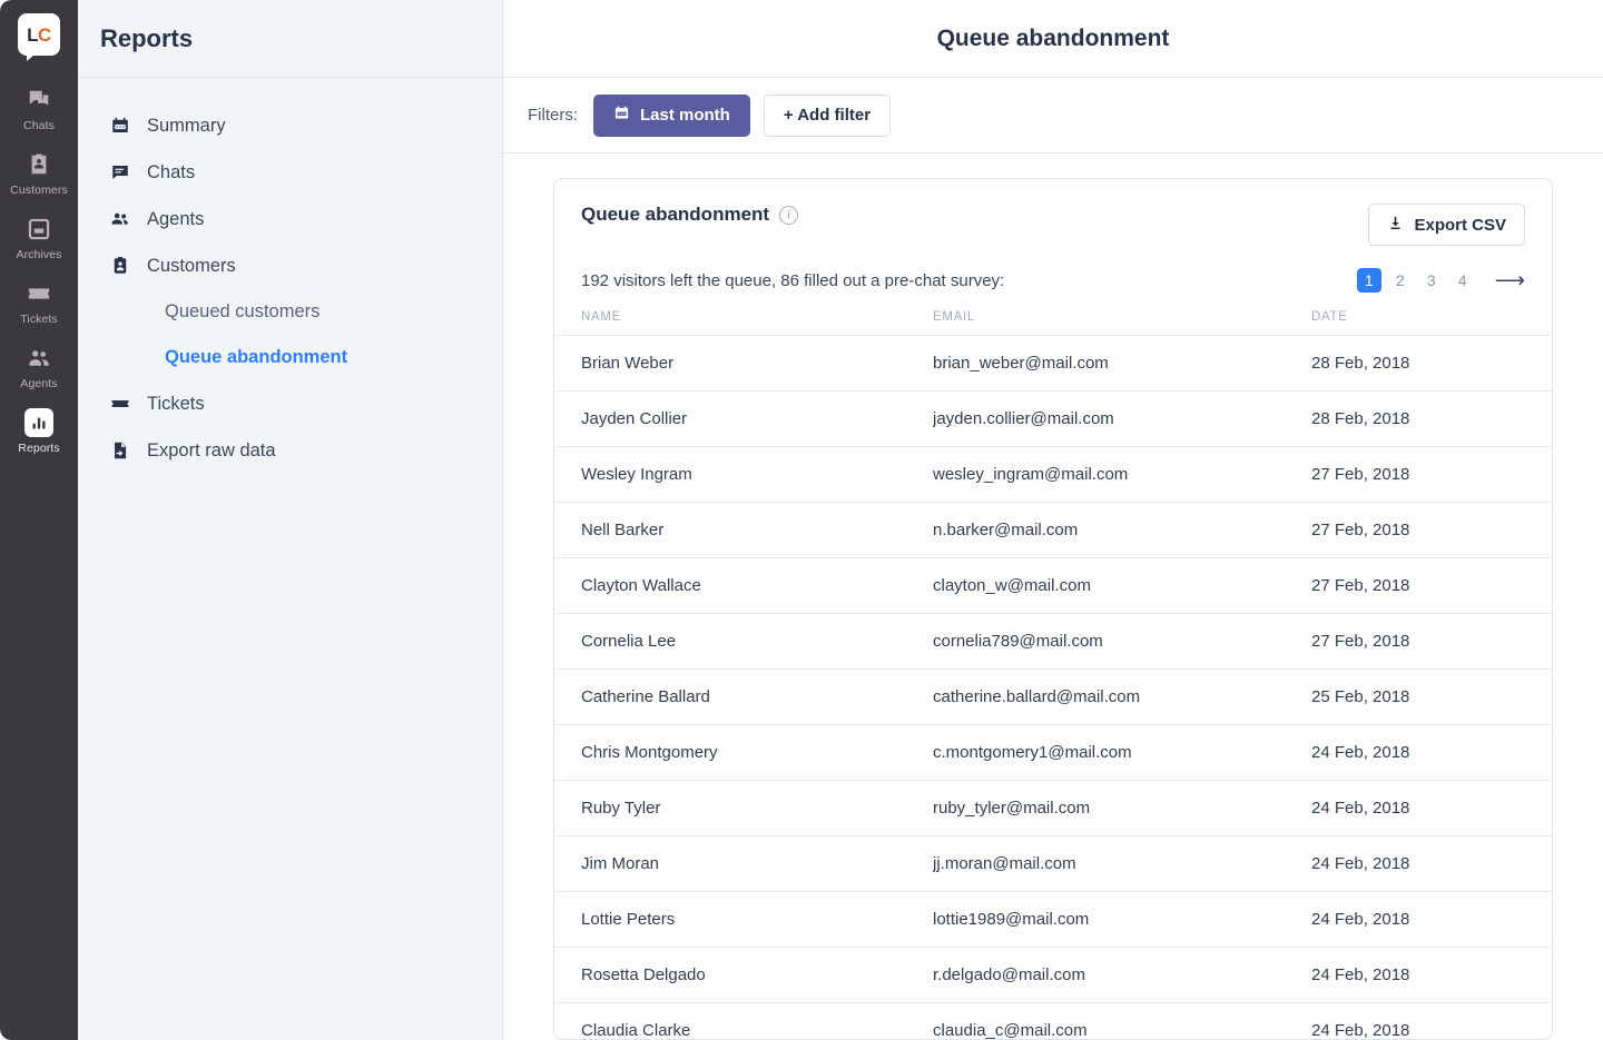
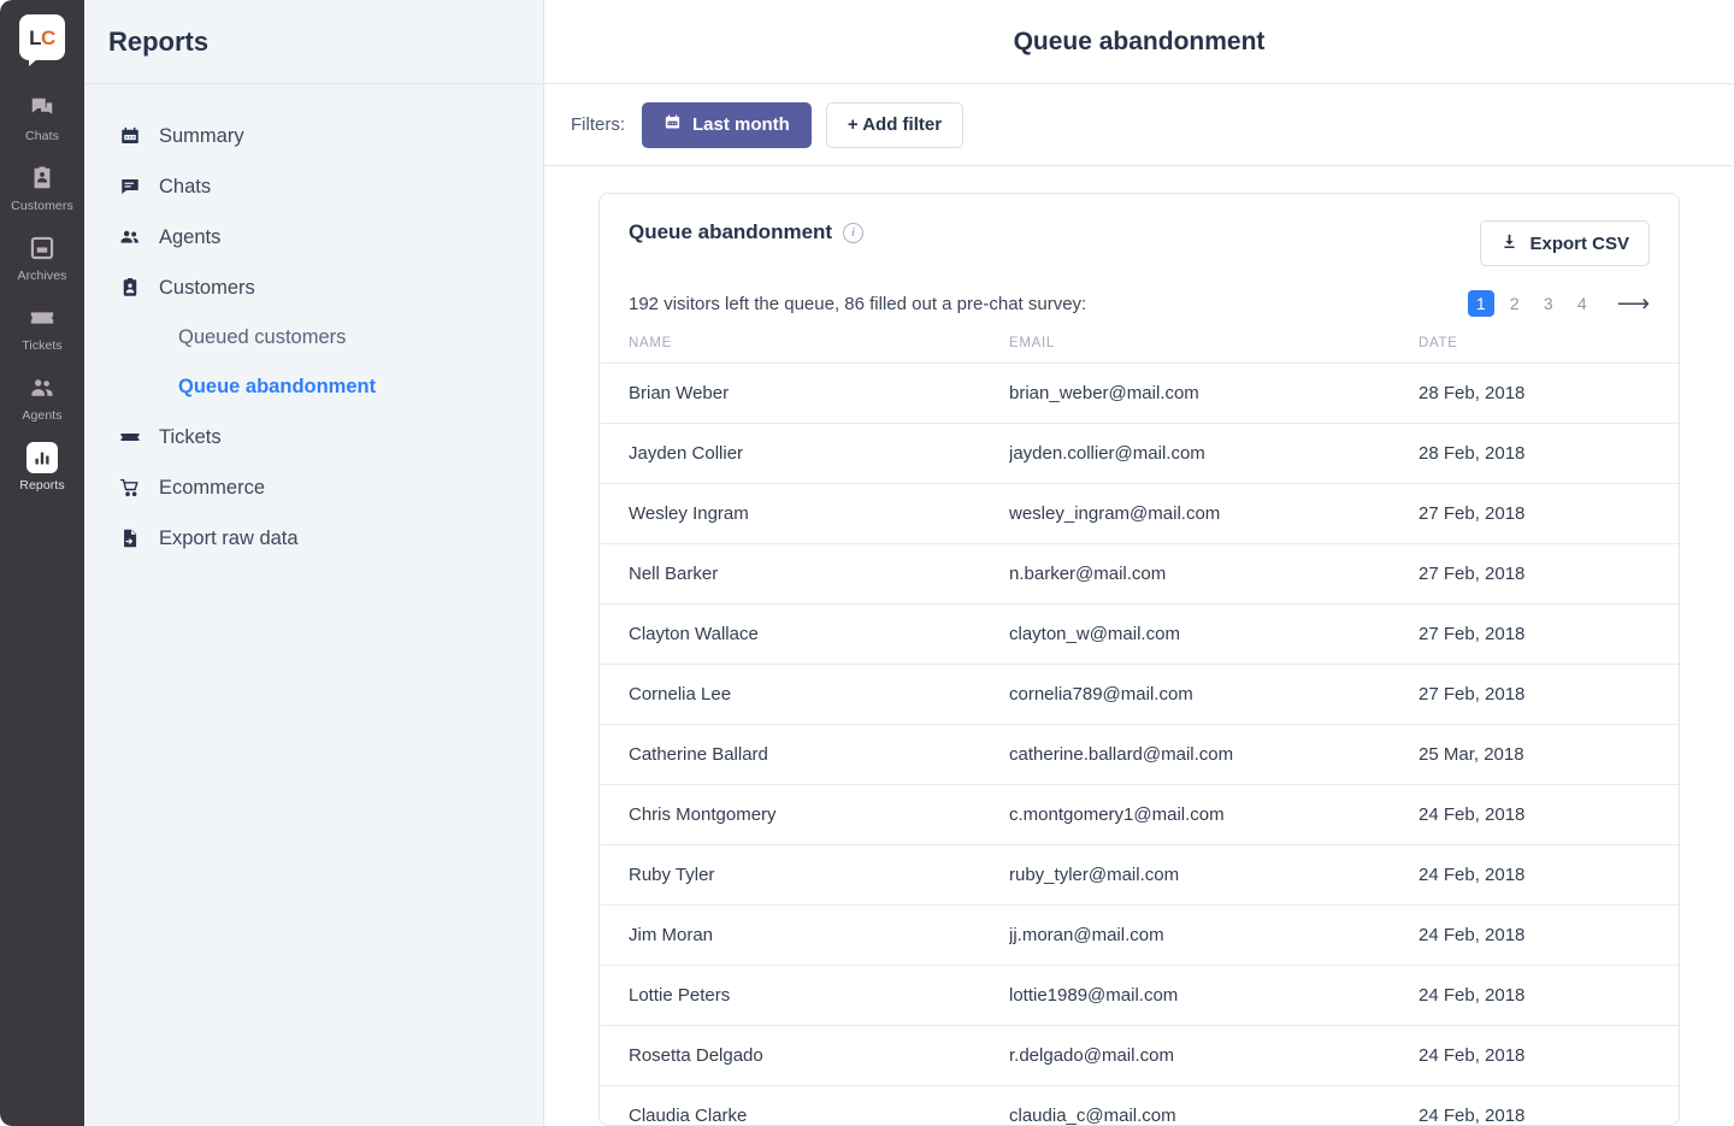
  LC
  Chats
  Customers
  Archives
  Tickets
  Agents
  Reports
  Reports
  Summary
  Chats
  Agents
  Customers
  Queued customers
  Queue abandonment
  Tickets
+ Ecommerce
  Export raw data
  Queue abandonment
  Filters:
  Last month
  + Add filter
  Queue abandonment
  i
  Export CSV
  192 visitors left the queue, 86 filled out a pre-chat survey:
  1
  2
  3
  4
  ⟶
  NAME	EMAIL	DATE
  Brian Weber	brian_weber@mail.com	28 Feb, 2018
  Jayden Collier	jayden.collier@mail.com	28 Feb, 2018
  Wesley Ingram	wesley_ingram@mail.com	27 Feb, 2018
  Nell Barker	n.barker@mail.com	27 Feb, 2018
  Clayton Wallace	clayton_w@mail.com	27 Feb, 2018
  Cornelia Lee	cornelia789@mail.com	27 Feb, 2018
- Catherine Ballard	catherine.ballard@mail.com	25 Feb, 2018
+ Catherine Ballard	catherine.ballard@mail.com	25 Mar, 2018
  Chris Montgomery	c.montgomery1@mail.com	24 Feb, 2018
  Ruby Tyler	ruby_tyler@mail.com	24 Feb, 2018
  Jim Moran	jj.moran@mail.com	24 Feb, 2018
  Lottie Peters	lottie1989@mail.com	24 Feb, 2018
  Rosetta Delgado	r.delgado@mail.com	24 Feb, 2018
  Claudia Clarke	claudia_c@mail.com	24 Feb, 2018
